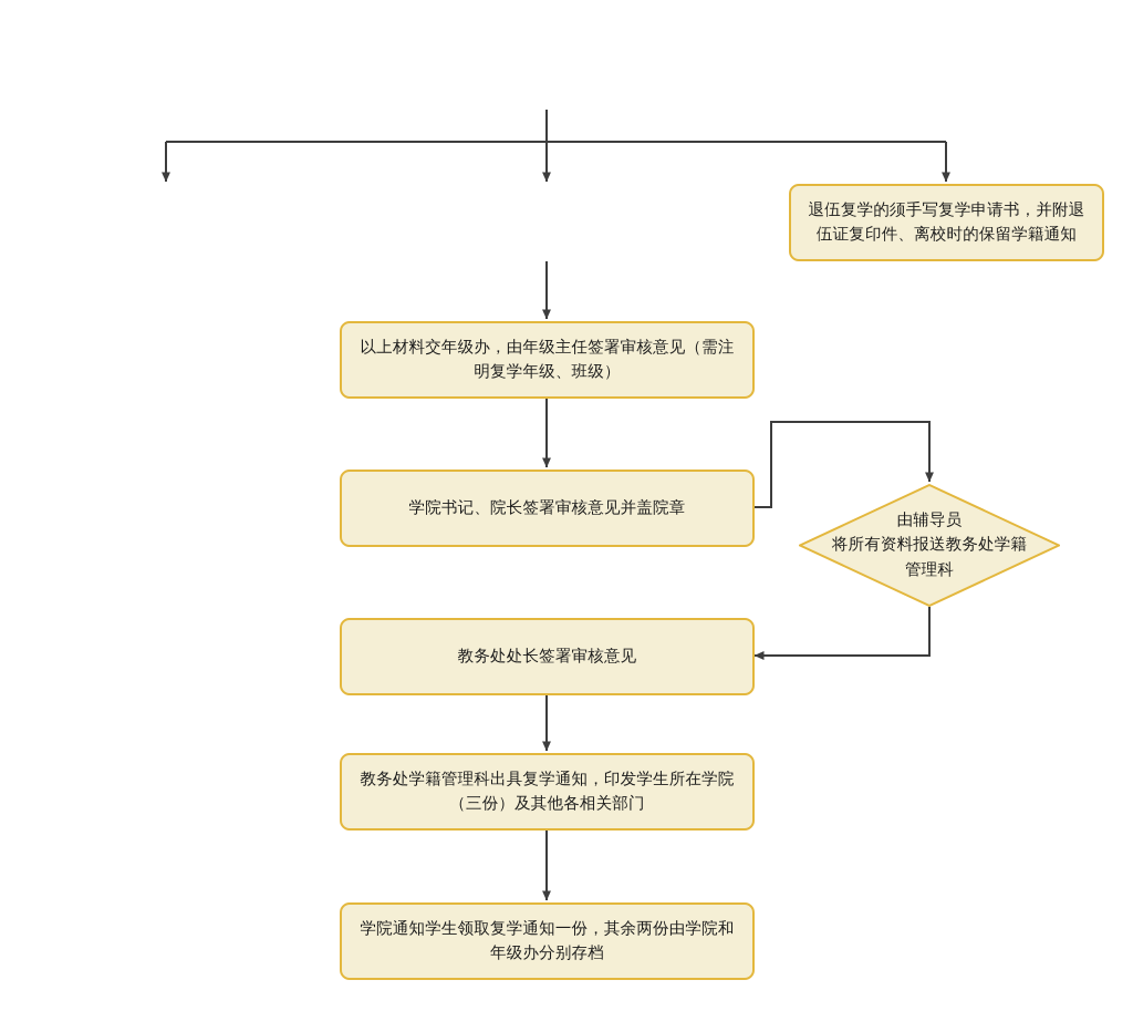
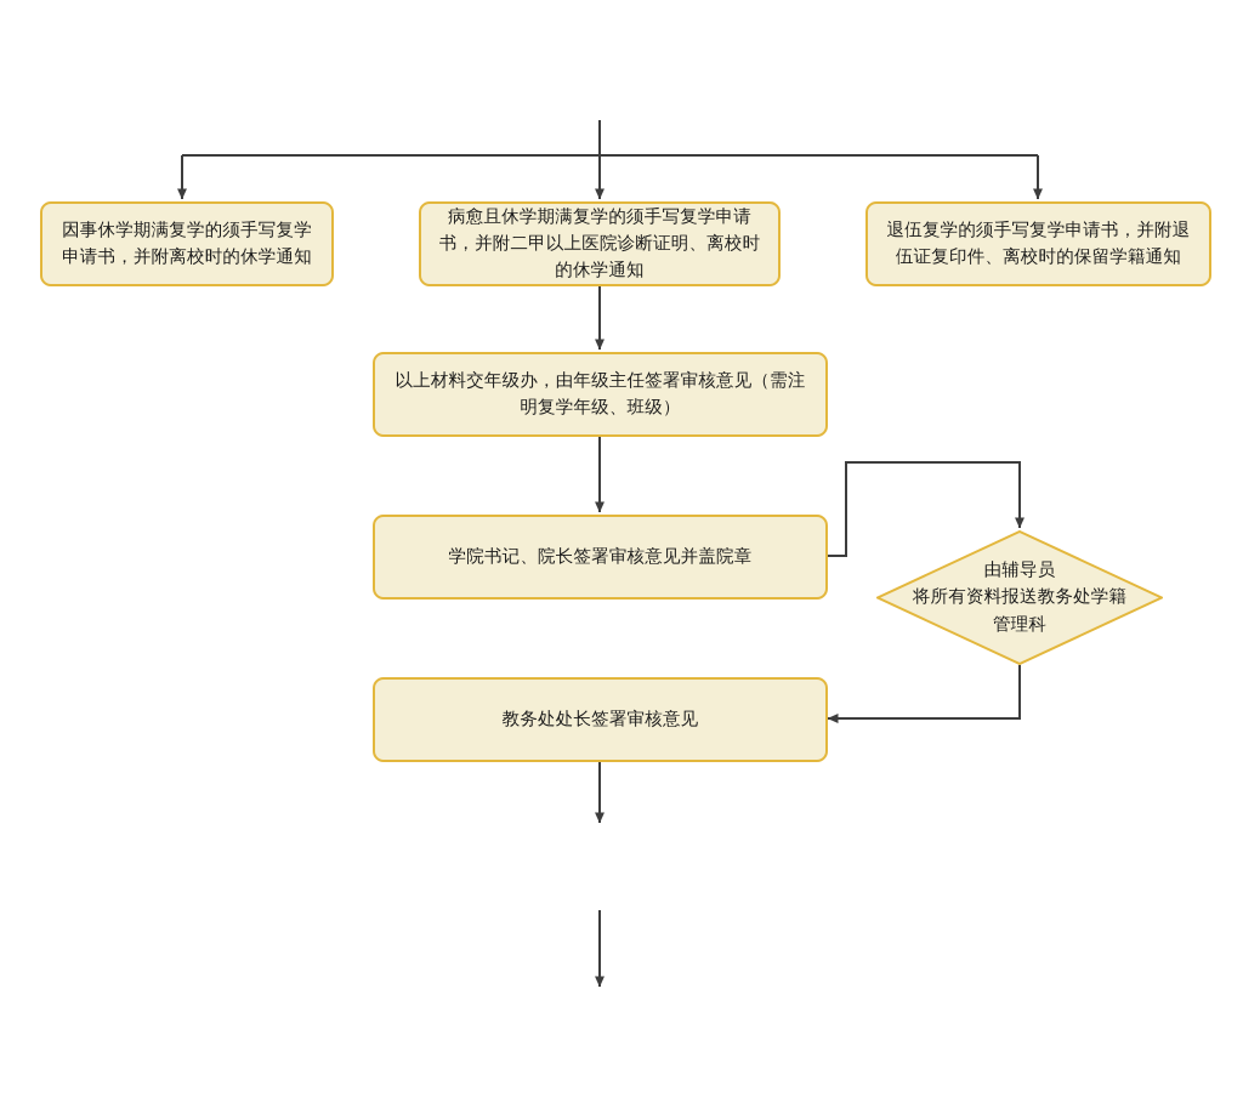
+ 因事休学期满复学的须手写复学申请书，并附离校时的休学通知
+ 病愈且休学期满复学的须手写复学申请书，并附二甲以上医院诊断证明、离校时的休学通知
  退伍复学的须手写复学申请书，并附退伍证复印件、离校时的保留学籍通知
  以上材料交年级办，由年级主任签署审核意见（需注明复学年级、班级）
  学院书记、院长签署审核意见并盖院章
  由辅导员
  将所有资料报送教务处学籍
  管理科
  教务处处长签署审核意见
- 教务处学籍管理科出具复学通知，印发学生所在学院（三份）及其他各相关部门
- 学院通知学生领取复学通知一份，其余两份由学院和年级办分别存档
